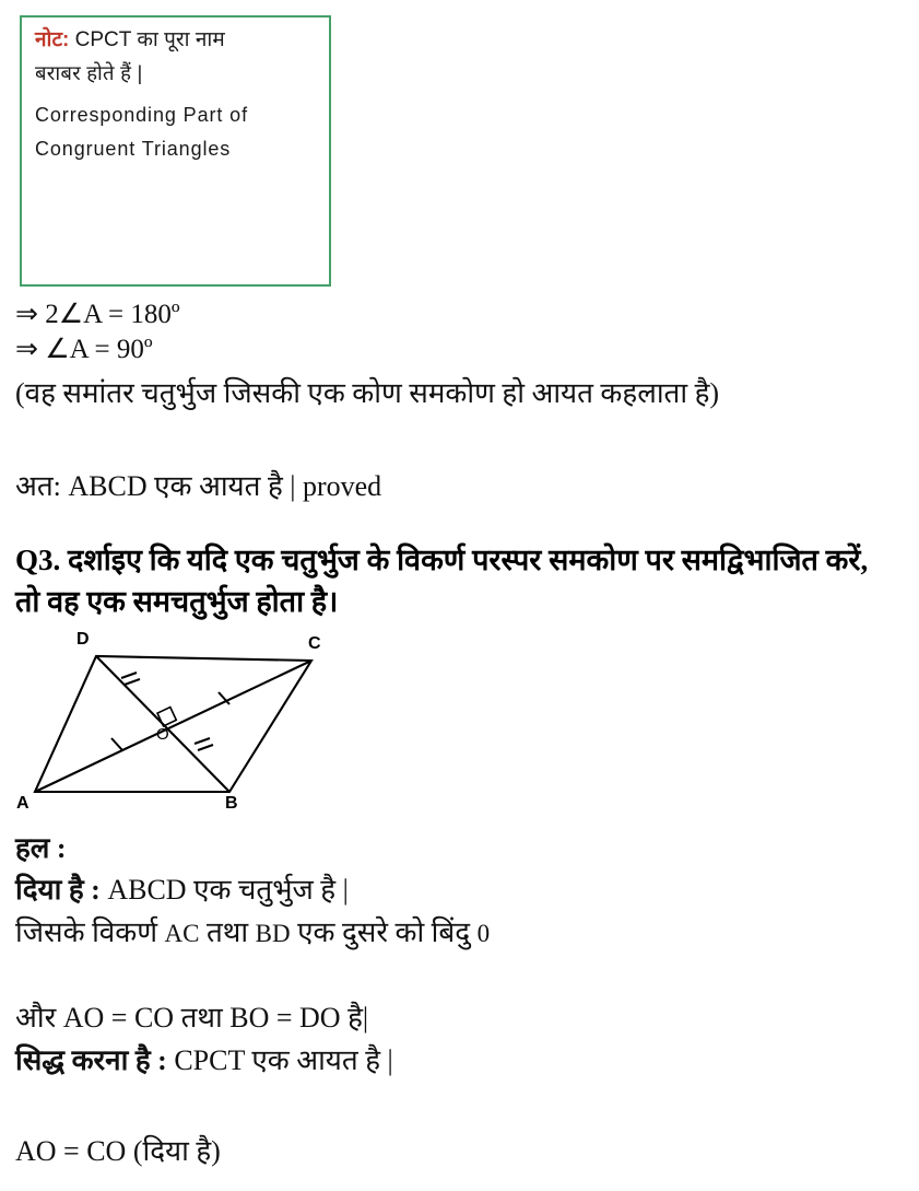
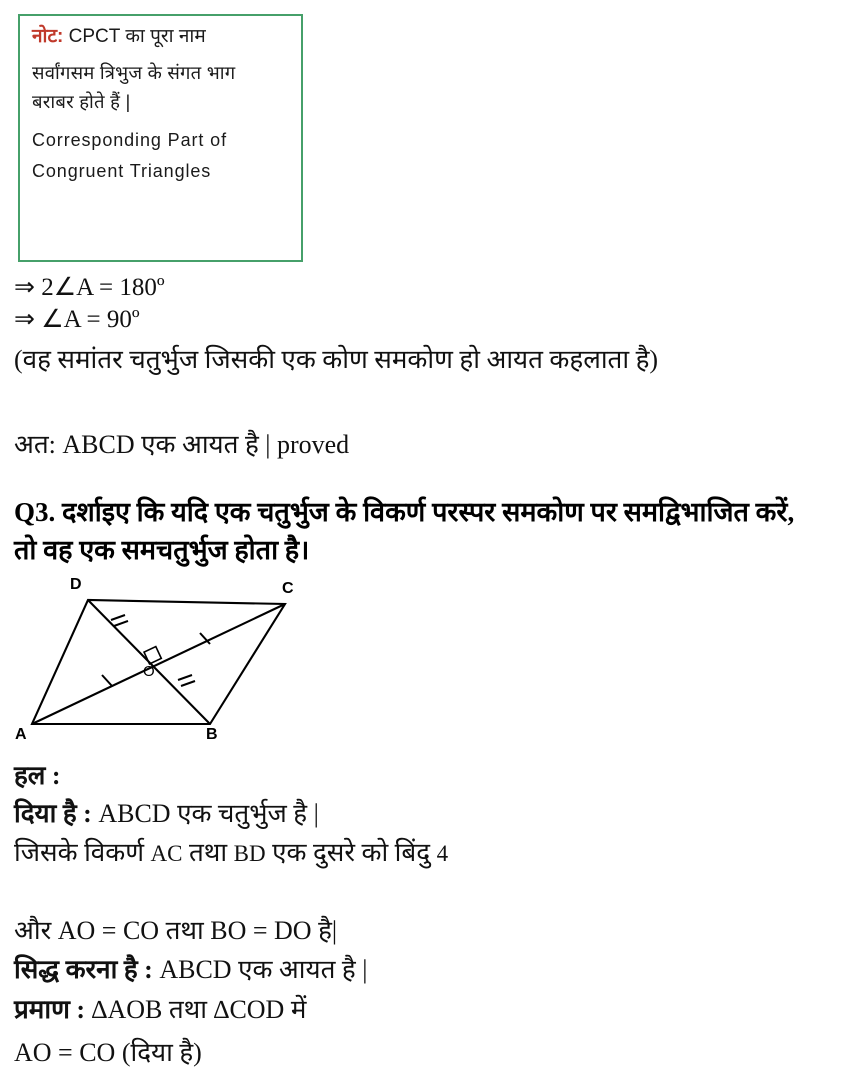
  नोट: CPCT का पूरा नाम
+ सर्वांगसम त्रिभुज के संगत भाग
  बराबर होते हैं |
  Corresponding Part of
  Congruent Triangles
  ⇒ 2∠A = 180º
  ⇒ ∠A = 90º
  (वह समांतर चतुर्भुज जिसकी एक कोण समकोण हो आयत कहलाता है)
  अत: ABCD एक आयत है | proved
  Q3. दर्शाइए कि यदि एक चतुर्भुज के विकर्ण परस्पर समकोण पर समद्विभाजित करें, तो वह एक समचतुर्भुज होता है।
  D
  C
  A
  B
  O
  हल :
  दिया है : ABCD एक चतुर्भुज है |
- जिसके विकर्ण AC तथा BD एक दुसरे को बिंदु 0
+ जिसके विकर्ण AC तथा BD एक दुसरे को बिंदु 4
  और AO = CO तथा BO = DO है|
- सिद्ध करना है : CPCT एक आयत है |
+ सिद्ध करना है : ABCD एक आयत है |
+ प्रमाण : ∆AOB तथा ∆COD में
  AO = CO (दिया है)
